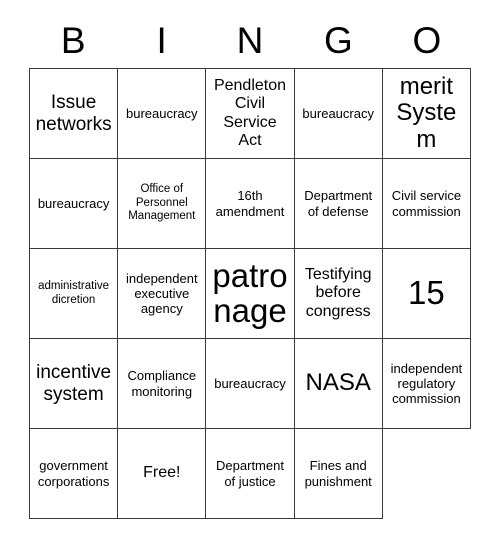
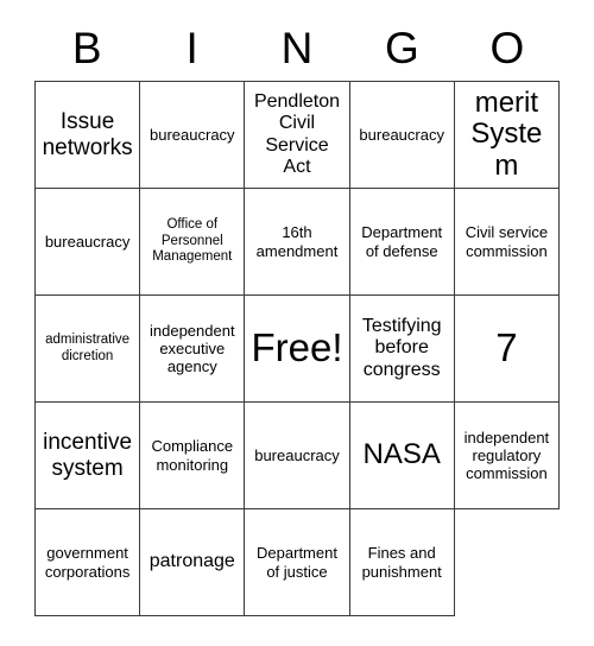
  B
  I
  N
  G
  O
  Issue networks
  bureaucracy
  Pendleton Civil Service Act
  bureaucracy
  merit System
  bureaucracy
  Office of Personnel Management
  16th amendment
  Department of defense
  Civil service commission
  administrative dicretion
  independent executive agency
- patronage
+ Free!
  Testifying before congress
- 15
+ 7
  incentive system
  Compliance monitoring
  bureaucracy
  NASA
  independent regulatory commission
  government corporations
- Free!
+ patronage
  Department of justice
  Fines and punishment
